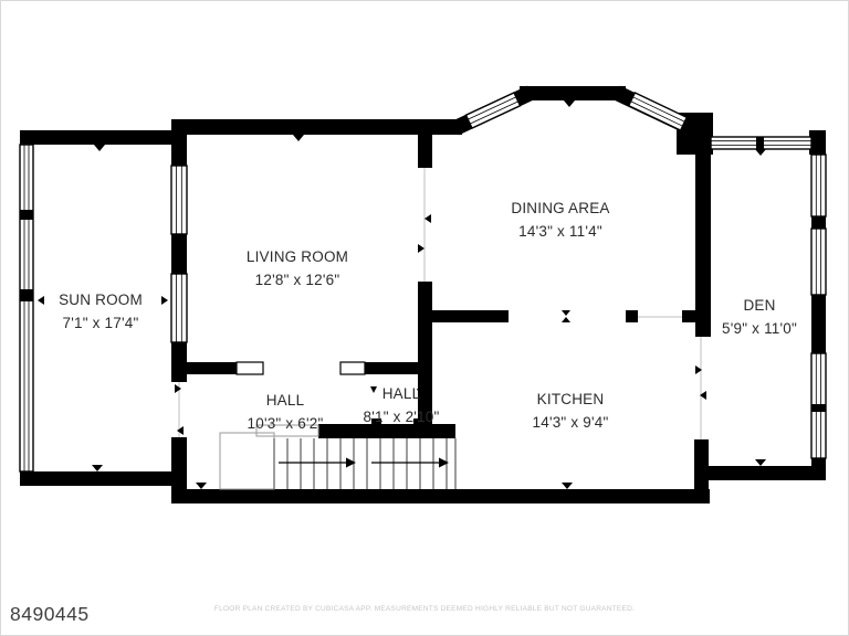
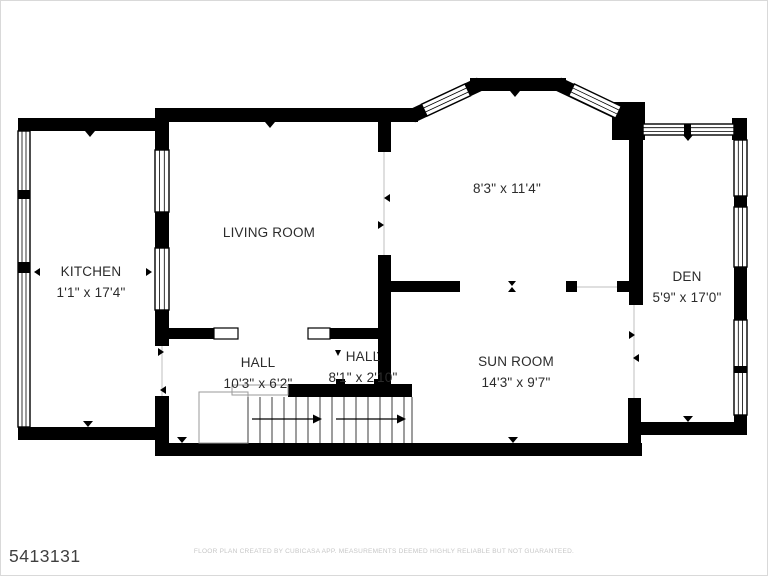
- SUN ROOM
+ KITCHEN
- 7'1" x 17'4"
+ 1'1" x 17'4"
  LIVING ROOM
- 12'8" x 12'6"
- DINING AREA
- 14'3" x 11'4"
+ 8'3" x 11'4"
  DEN
- 5'9" x 11'0"
+ 5'9" x 17'0"
  HALL
  10'3" x 6'2"
  HALL
  8'1" x 2'10"
- KITCHEN
+ SUN ROOM
- 14'3" x 9'4"
+ 14'3" x 9'7"
- 8490445
+ 5413131
